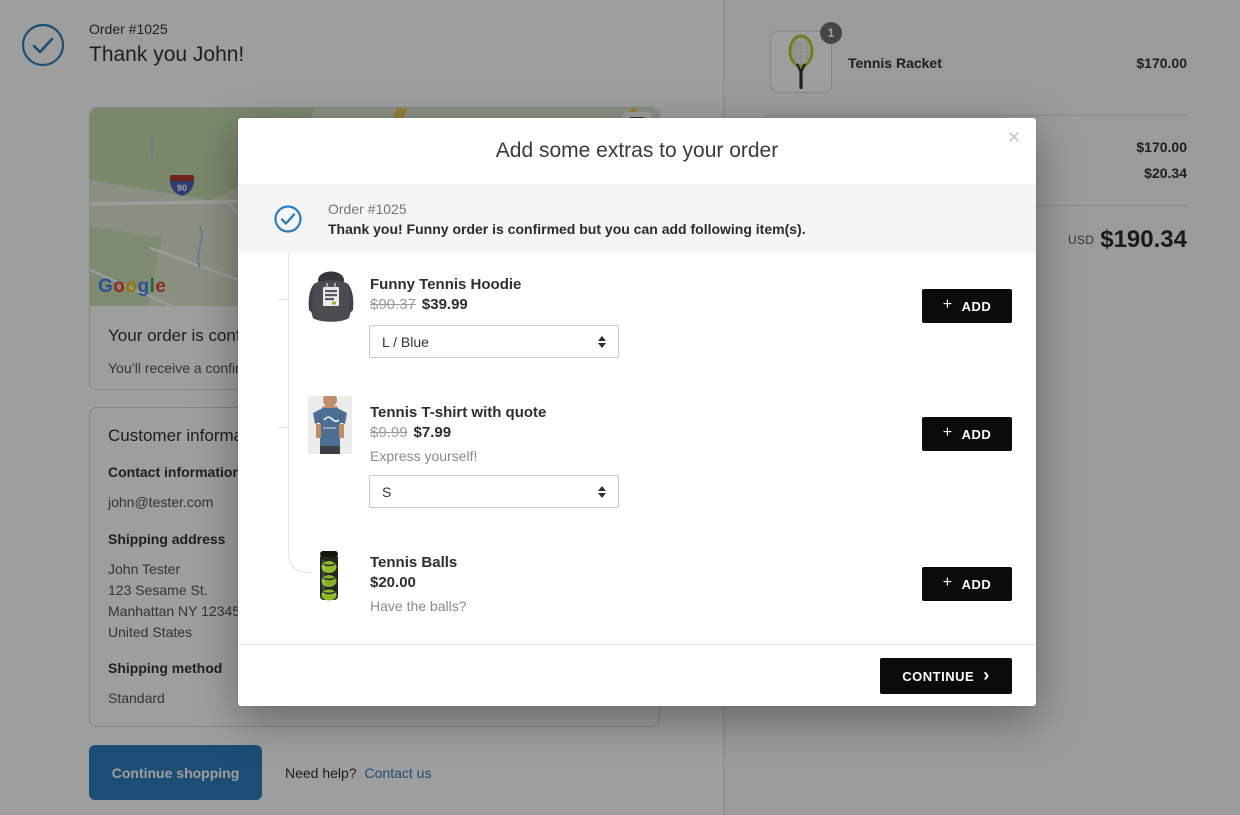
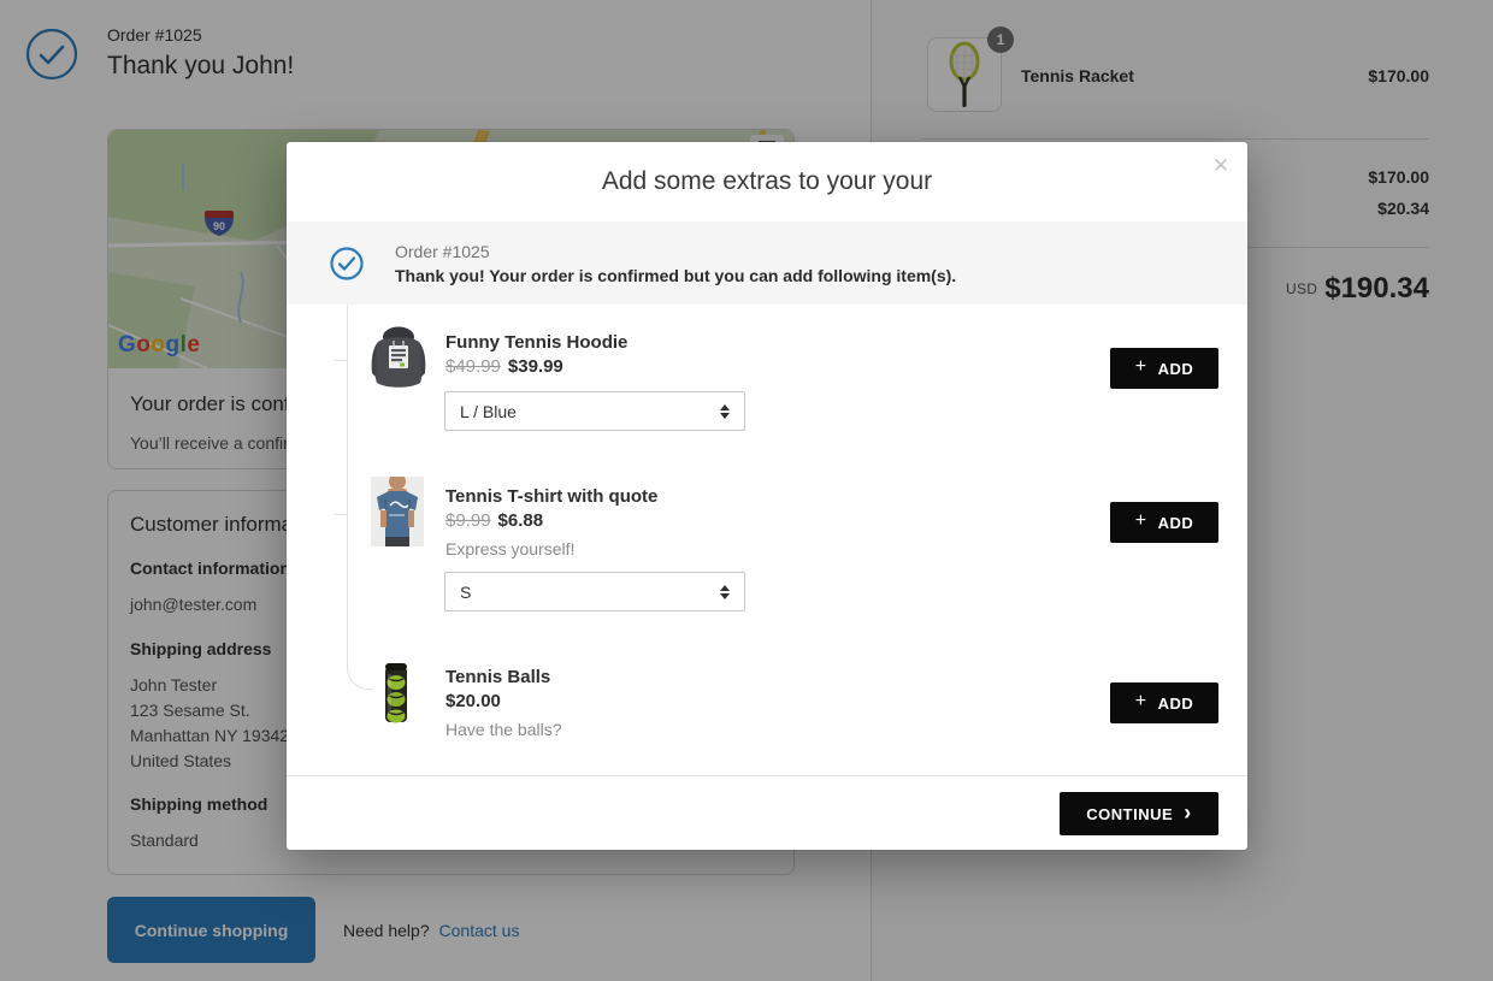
  Order #1025
  Thank you John!
  90
  Google
  Your order is con
  Customer inform
  Contact information
  john@tester.com
  Shipping address
  John Tester
  123 Sesame St.
- Manhattan NY 12345
+ Manhattan NY 19342
  United States
  Shipping method
  Standard
  Continue shopping
  Need help? Contact us
  1
  Tennis Racket
  $170.00
  $170.00
  $20.34
  USD
  $190.34
- Add some extras to your order
+ Add some extras to your your
  ✕
  Order #1025
- Thank you! Funny order is confirmed but you can add following item(s).
+ Thank you! Your order is confirmed but you can add following item(s).
  Funny Tennis Hoodie
- $90.37 $39.99
+ $49.99 $39.99
  L / Blue
  +
  ADD
  Tennis T-shirt with quote
- $9.99 $7.99
+ $9.99 $6.88
  Express yourself!
  S
  +
  ADD
  Tennis Balls
  $20.00
  Have the balls?
  +
  ADD
  CONTINUE
  ›
